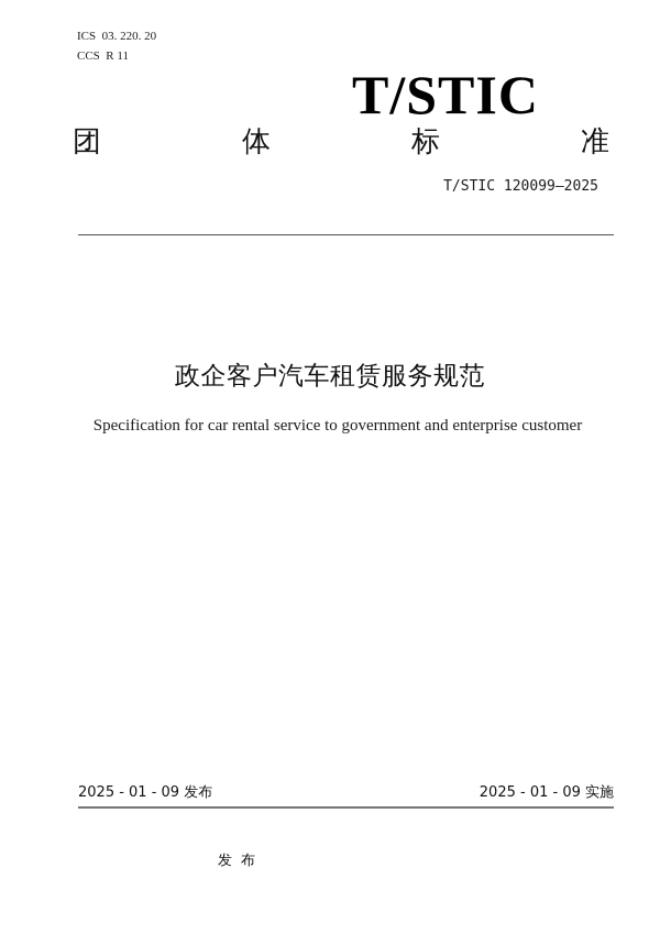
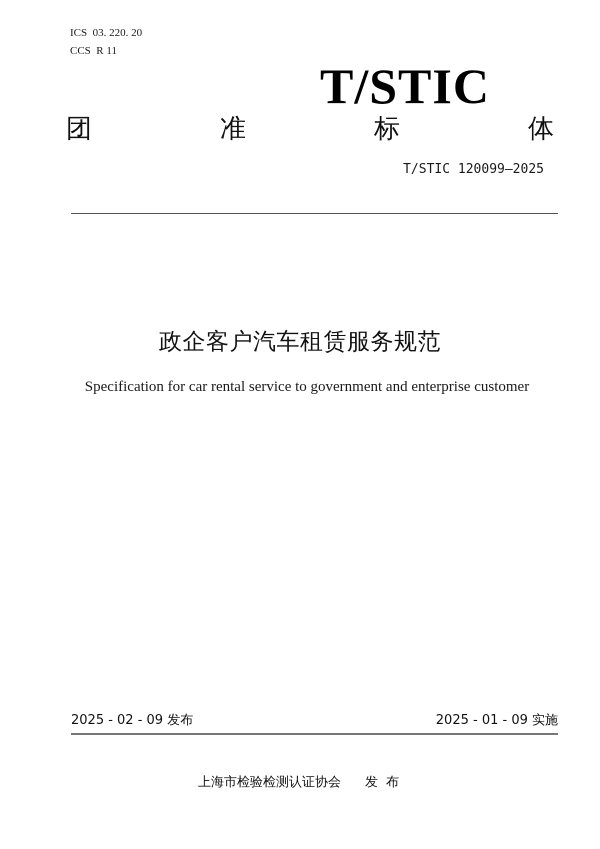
  ICS 03. 220. 20
  CCS R 11
  T/STIC
  团
- 体
+ 准
  标
- 准
+ 体
  T/STIC 120099—2025
  政企客户汽车租赁服务规范
  Specification for car rental service to government and enterprise customer
- 2025 - 01 - 09 发布
+ 2025 - 02 - 09 发布
  2025 - 01 - 09 实施
+ 上海市检验检测认证协会
  发布
